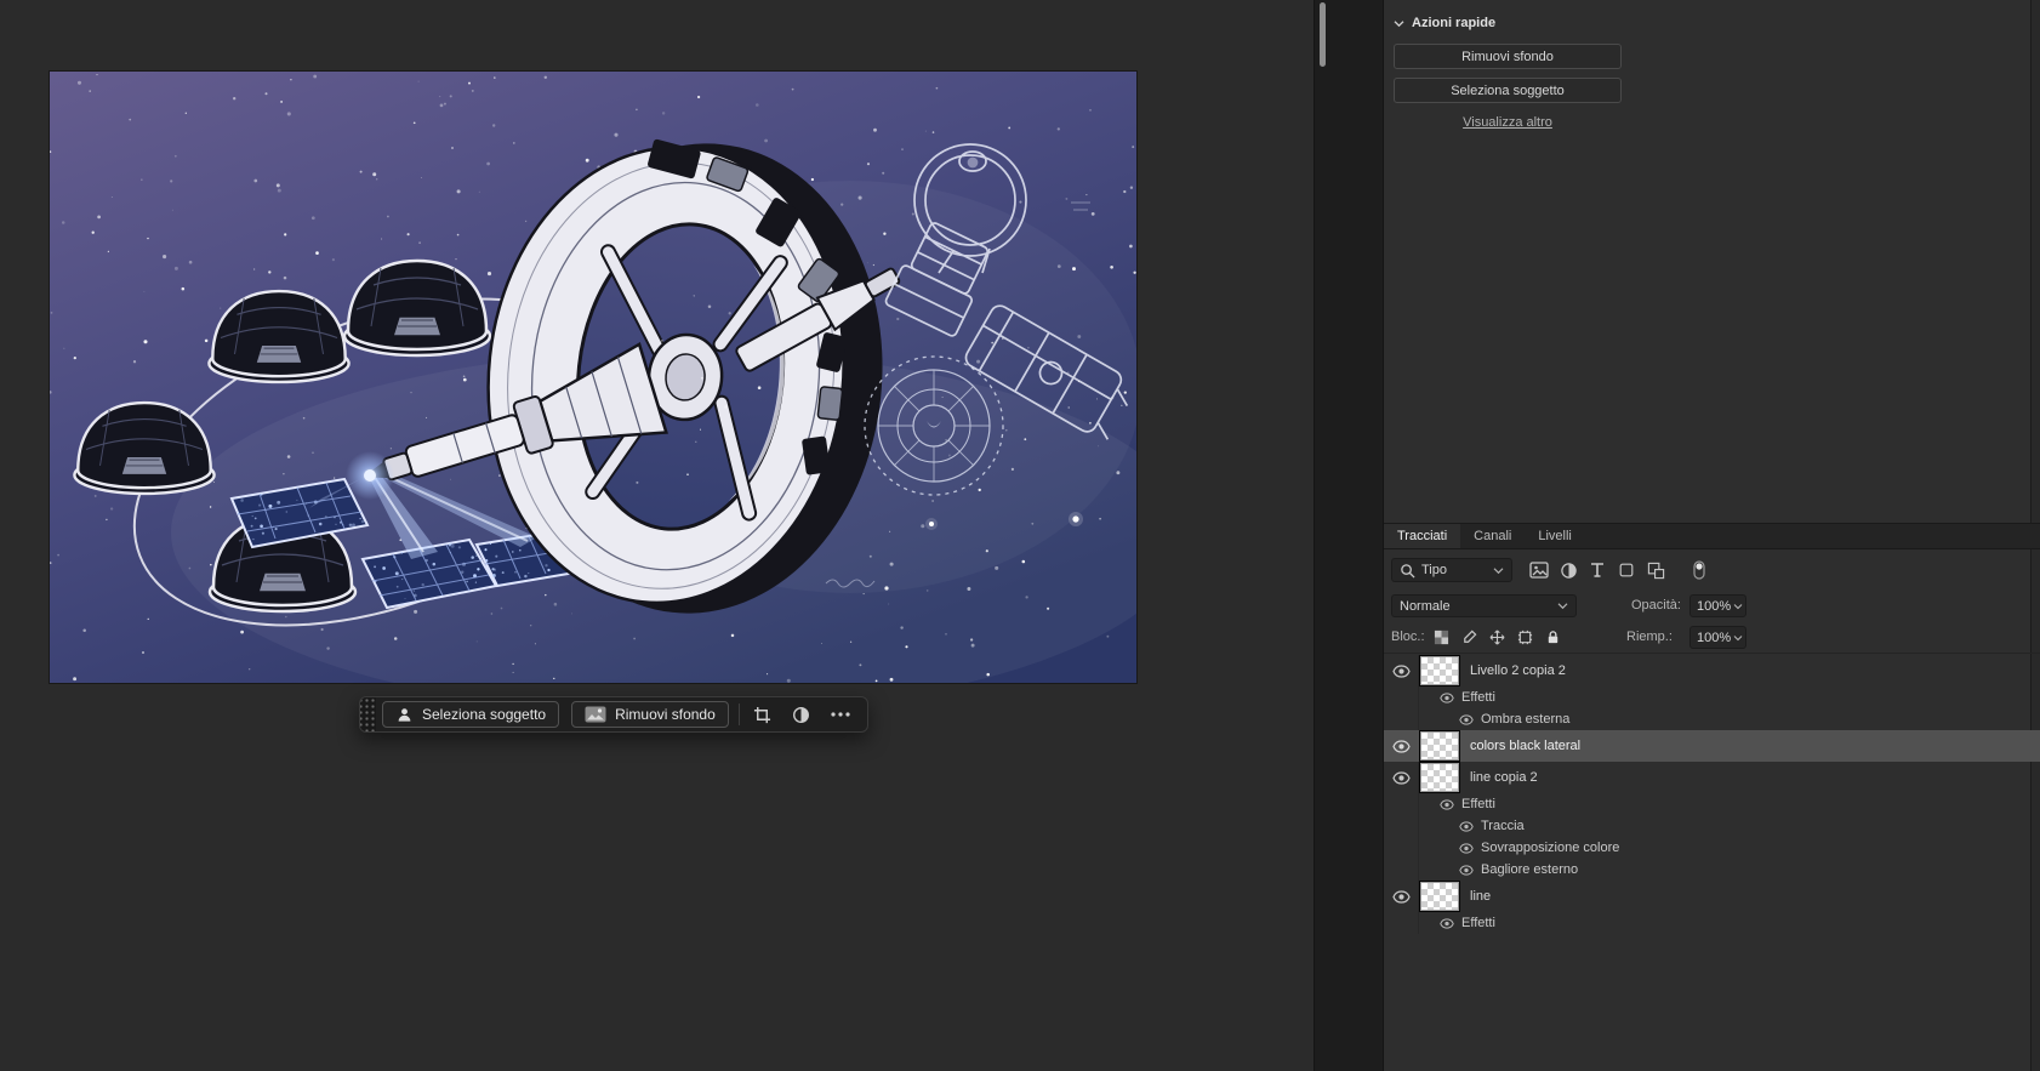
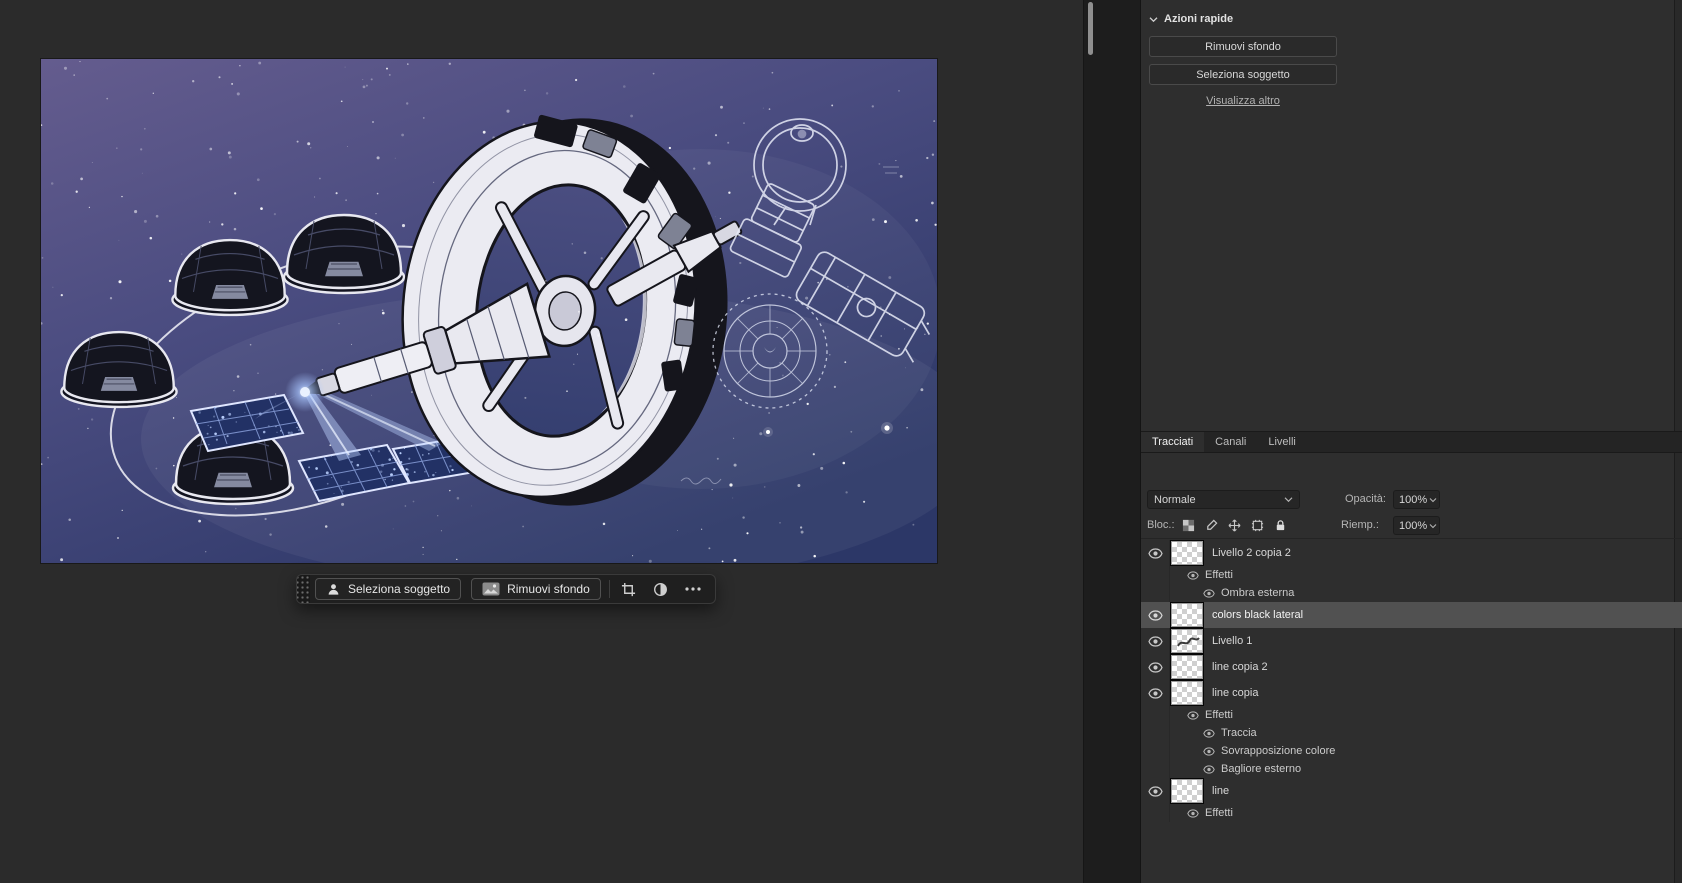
  Seleziona soggetto
  Rimuovi sfondo
  Azioni rapide
  Rimuovi sfondo
  Seleziona soggetto
  Visualizza altro
  Tracciati
  Canali
  Livelli
- Tipo
  Normale
  Opacità:
  100%
  Bloc.:
  Riemp.:
  100%
  Livello 2 copia 2
  Effetti
  Ombra esterna
  colors black lateral
+ Livello 1
  line copia 2
+ line copia
  Effetti
  Traccia
  Sovrapposizione colore
  Bagliore esterno
  line
  Effetti
